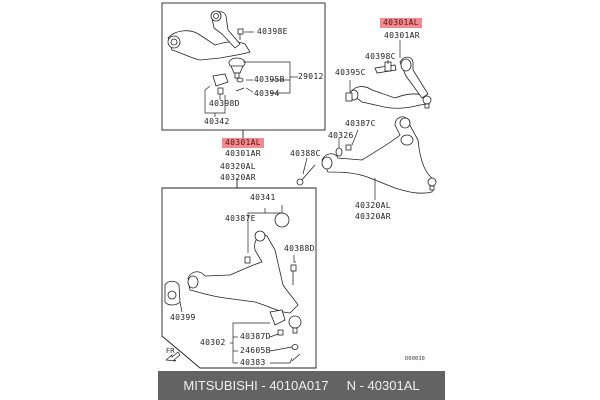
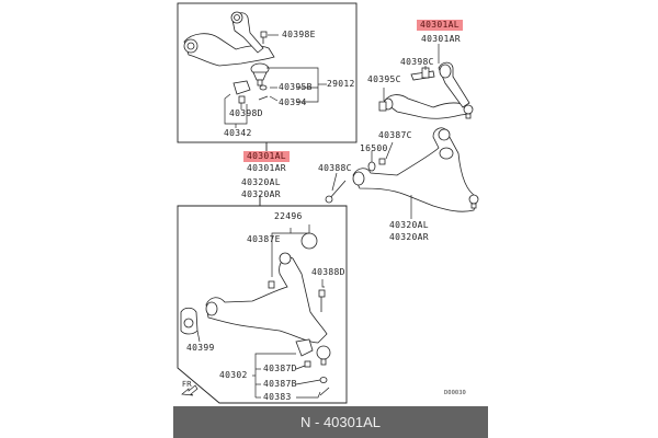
  40398E
  29012
  40395B
  40394
  40398D
  40342
  40301AL
  40301AR
  40320AL
  40320AR
  40301AL
  40301AR
  40398C
  40395C
  40387C
- 40326
+ 16500
  40388C
  40320AL
  40320AR
- 40341
+ 22496
  40387E
  40388D
  40399
  40302
  40387D
- 24605B
+ 40387B
  40383
  FR
- MITSUBISHI - 4010A017
  N - 40301AL
